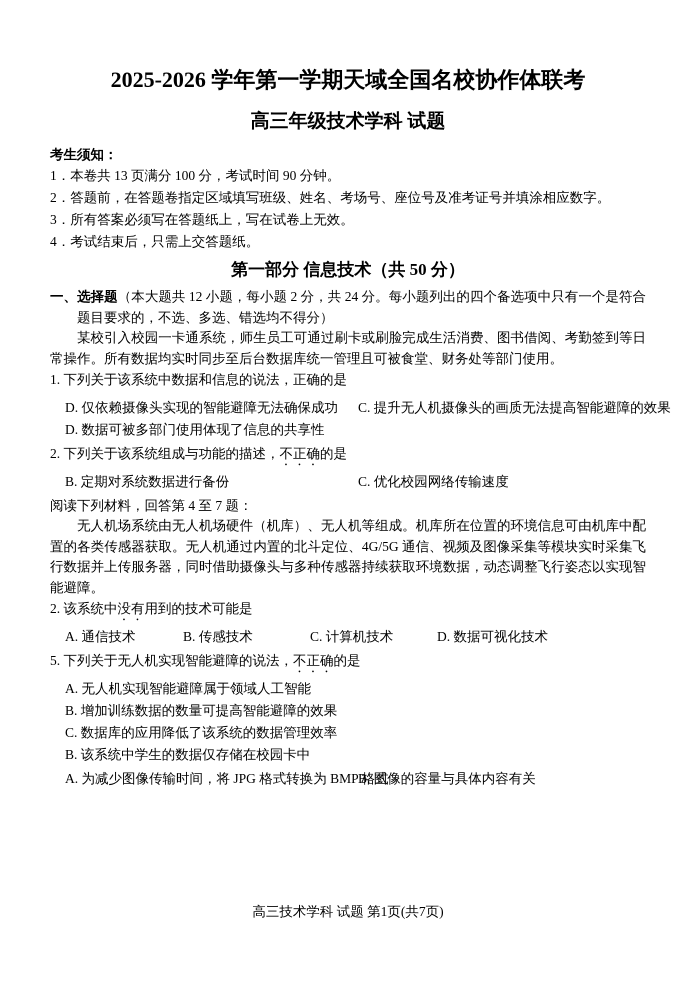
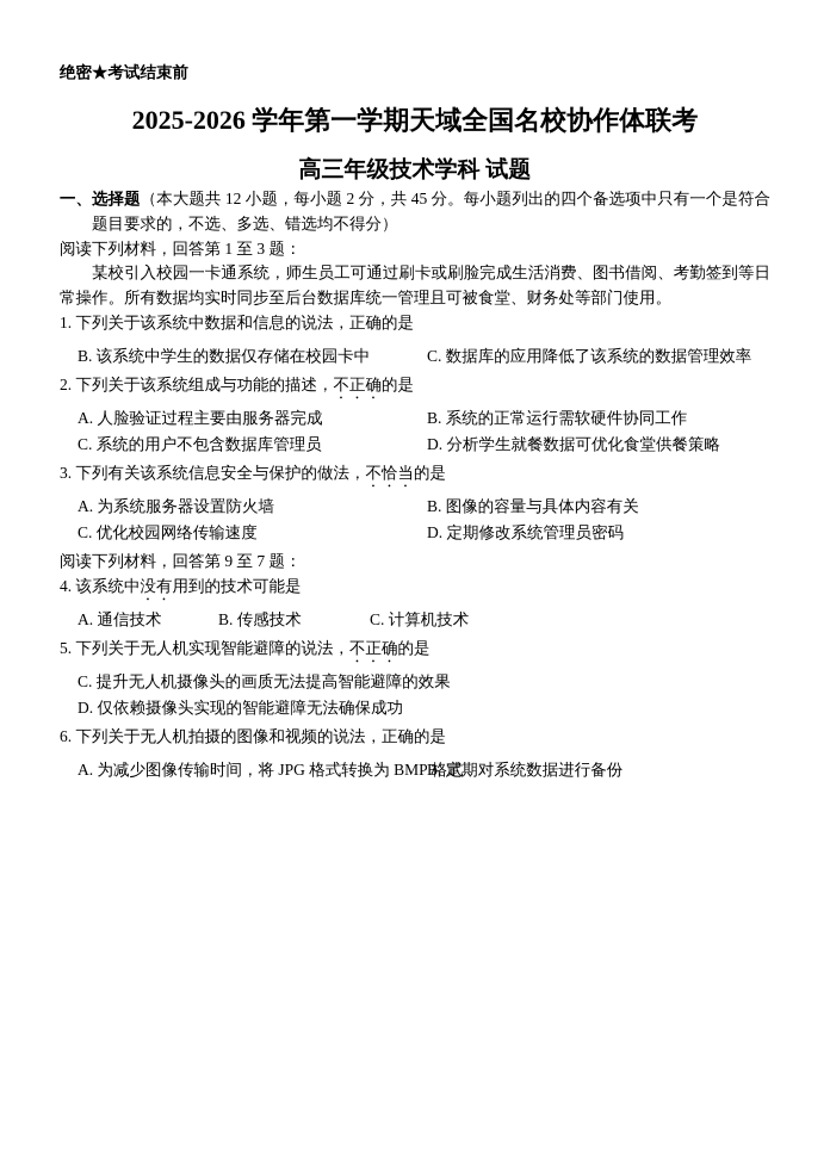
+ 绝密★考试结束前
  2025-2026 学年第一学期天域全国名校协作体联考
  高三年级技术学科 试题
- 考生须知：
- 1．本卷共 13 页满分 100 分，考试时间 90 分钟。
- 2．答题前，在答题卷指定区域填写班级、姓名、考场号、座位号及准考证号并填涂相应数字。
- 3．所有答案必须写在答题纸上，写在试卷上无效。
- 4．考试结束后，只需上交答题纸。
- 第一部分 信息技术（共 50 分）
- 一、选择题（本大题共 12 小题，每小题 2 分，共 24 分。每小题列出的四个备选项中只有一个是符合题目要求的，不选、多选、错选均不得分）
+ 一、选择题（本大题共 12 小题，每小题 2 分，共 45 分。每小题列出的四个备选项中只有一个是符合题目要求的，不选、多选、错选均不得分）
+ 阅读下列材料，回答第 1 至 3 题：
  某校引入校园一卡通系统，师生员工可通过刷卡或刷脸完成生活消费、图书借阅、考勤签到等日常操作。所有数据均实时同步至后台数据库统一管理且可被食堂、财务处等部门使用。
  1. 下列关于该系统中数据和信息的说法，正确的是
- D. 仅依赖摄像头实现的智能避障无法确保成功
+ B. 该系统中学生的数据仅存储在校园卡中
- C. 提升无人机摄像头的画质无法提高智能避障的效果
+ C. 数据库的应用降低了该系统的数据管理效率
- D. 数据可被多部门使用体现了信息的共享性
  2. 下列关于该系统组成与功能的描述，不正确的是
+ A. 人脸验证过程主要由服务器完成
+ B. 系统的正常运行需软硬件协同工作
+ C. 系统的用户不包含数据库管理员
+ D. 分析学生就餐数据可优化食堂供餐策略
+ 3. 下列有关该系统信息安全与保护的做法，不恰当的是
+ A. 为系统服务器设置防火墙
- B. 定期对系统数据进行备份
+ B. 图像的容量与具体内容有关
  C. 优化校园网络传输速度
+ D. 定期修改系统管理员密码
- 阅读下列材料，回答第 4 至 7 题：
+ 阅读下列材料，回答第 9 至 7 题：
- 无人机场系统由无人机场硬件（机库）、无人机等组成。机库所在位置的环境信息可由机库中配置的各类传感器获取。无人机通过内置的北斗定位、4G/5G 通信、视频及图像采集等模块实时采集飞行数据并上传服务器，同时借助摄像头与多种传感器持续获取环境数据，动态调整飞行姿态以实现智能避障。
- 2. 该系统中没有用到的技术可能是
+ 4. 该系统中没有用到的技术可能是
  A. 通信技术
  B. 传感技术
  C. 计算机技术
- D. 数据可视化技术
  5. 下列关于无人机实现智能避障的说法，不正确的是
- A. 无人机实现智能避障属于领域人工智能
- B. 增加训练数据的数量可提高智能避障的效果
- C. 数据库的应用降低了该系统的数据管理效率
+ C. 提升无人机摄像头的画质无法提高智能避障的效果
- B. 该系统中学生的数据仅存储在校园卡中
+ D. 仅依赖摄像头实现的智能避障无法确保成功
+ 6. 下列关于无人机拍摄的图像和视频的说法，正确的是
  A. 为减少图像传输时间，将 JPG 格式转换为 BMP
- B. 图像的容量与具体内容有关
+ B. 定期对系统数据进行备份
- 高三技术学科 试题 第1页(共7页)
